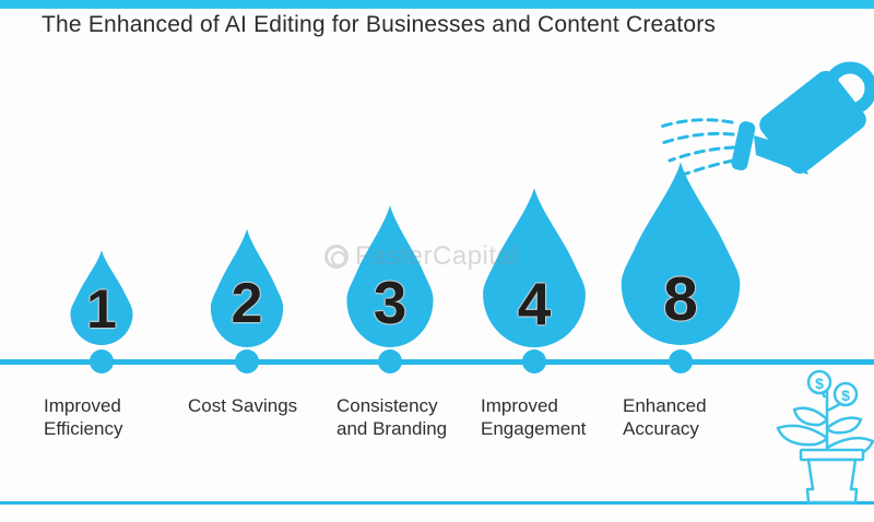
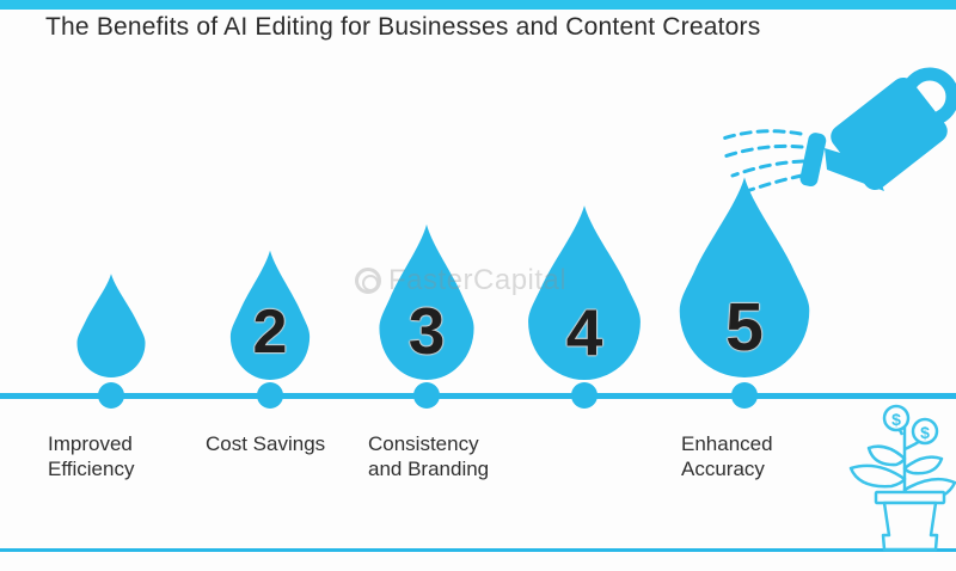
- The Enhanced of AI Editing for Businesses and Content Creators
+ The Benefits of AI Editing for Businesses and Content Creators
  $
  $
  FasterCapital
- 1
  2
  3
  4
- 8
+ 5
  Improved Efficiency
  Cost Savings
  Consistency and Branding
- Improved Engagement
  Enhanced Accuracy
